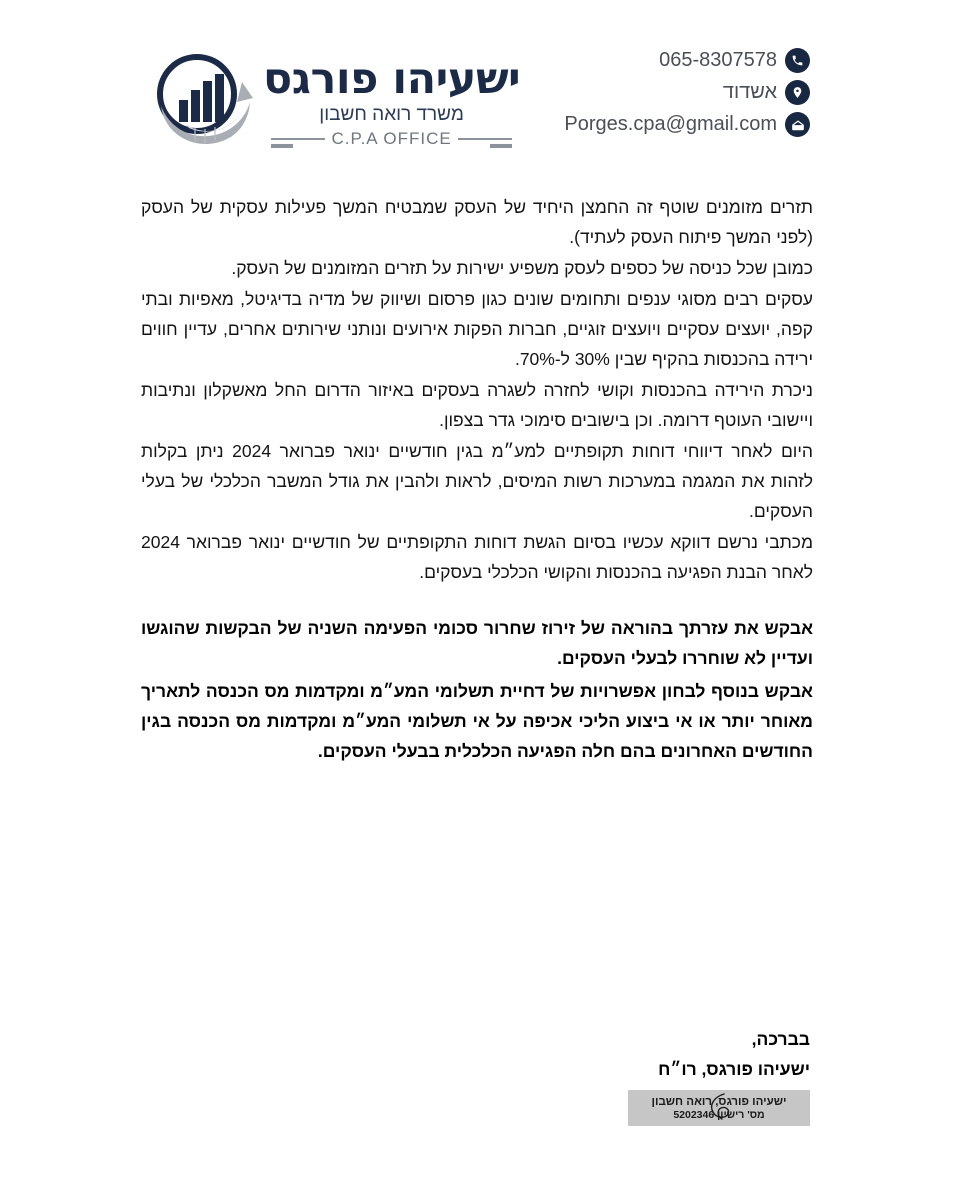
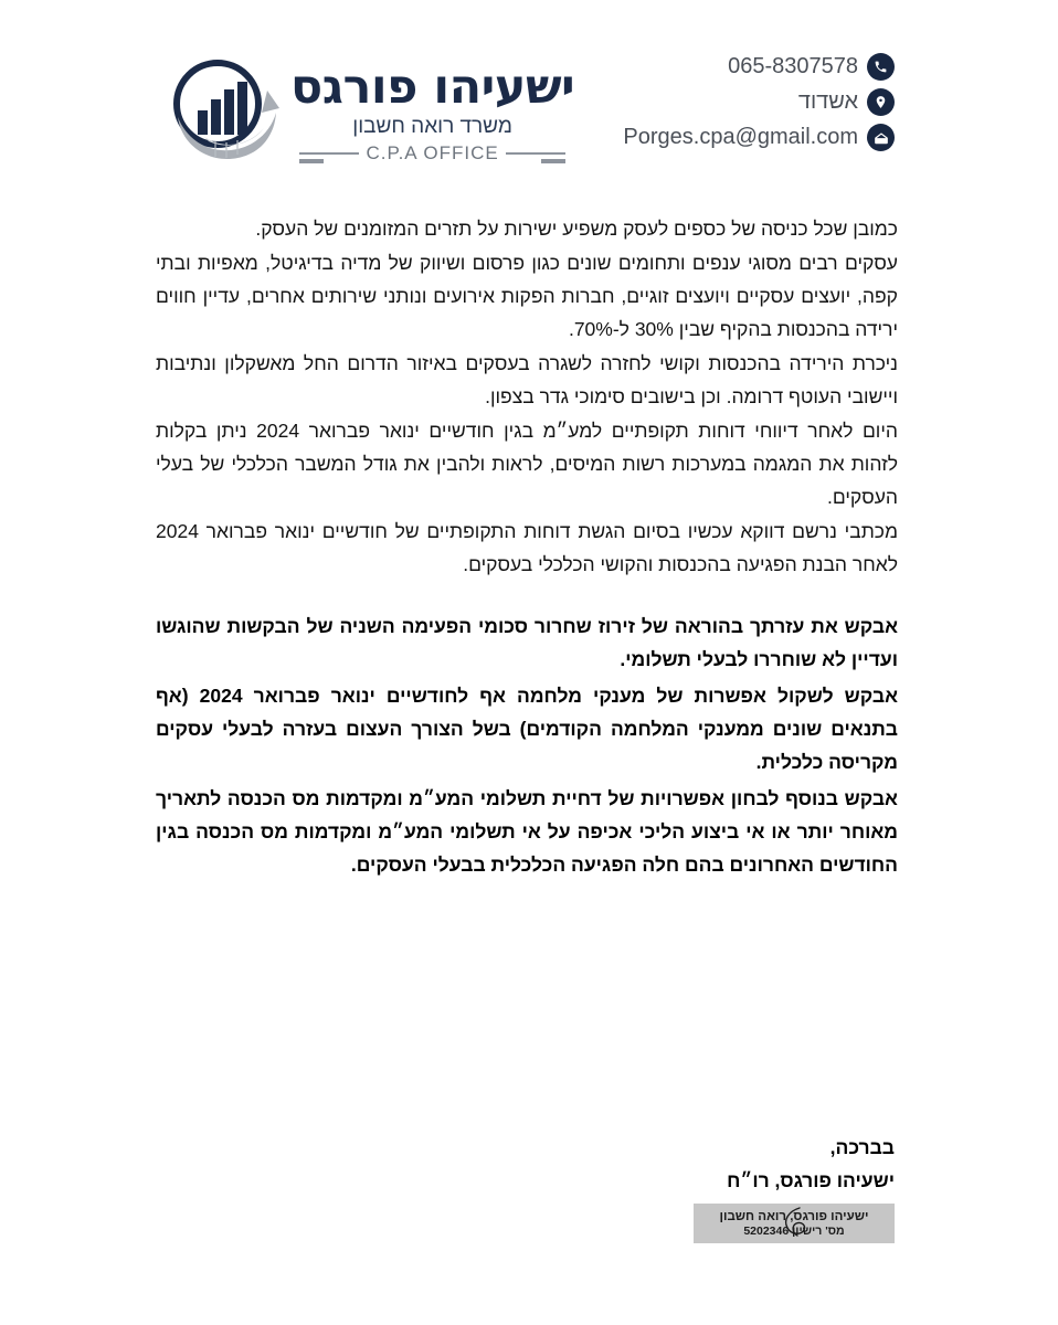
  ישעיהו פורגס
  משרד רואה חשבון
  C.P.A OFFICE
  065-8307578
  אשדוד
  Porges.cpa@gmail.com
- תזרים מזומנים שוטף זה החמצן היחיד של העסק שמבטיח המשך פעילות עסקית של העסק (לפני המשך פיתוח העסק לעתיד).
  כמובן שכל כניסה של כספים לעסק משפיע ישירות על תזרים המזומנים של העסק.
  עסקים רבים מסוגי ענפים ותחומים שונים כגון פרסום ושיווק של מדיה בדיגיטל, מאפיות ובתי קפה, יועצים עסקיים ויועצים זוגיים, חברות הפקות אירועים ונותני שירותים אחרים, עדיין חווים ירידה בהכנסות בהקיף שבין 30% ל-70%.
  ניכרת הירידה בהכנסות וקושי לחזרה לשגרה בעסקים באיזור הדרום החל מאשקלון ונתיבות ויישובי העוטף דרומה. וכן בישובים סימוכי גדר בצפון.
  היום לאחר דיווחי דוחות תקופתיים למע״מ בגין חודשיים ינואר פברואר 2024 ניתן בקלות לזהות את המגמה במערכות רשות המיסים, לראות ולהבין את גודל המשבר הכלכלי של בעלי העסקים.
  מכתבי נרשם דווקא עכשיו בסיום הגשת דוחות התקופתיים של חודשיים ינואר פברואר 2024 לאחר הבנת הפגיעה בהכנסות והקושי הכלכלי בעסקים.
- אבקש את עזרתך בהוראה של זירוז שחרור סכומי הפעימה השניה של הבקשות שהוגשו ועדיין לא שוחררו לבעלי העסקים.
+ אבקש את עזרתך בהוראה של זירוז שחרור סכומי הפעימה השניה של הבקשות שהוגשו ועדיין לא שוחררו לבעלי תשלומי.
+ אבקש לשקול אפשרות של מענקי מלחמה אף לחודשיים ינואר פברואר 2024 (אף בתנאים שונים ממענקי המלחמה הקודמים) בשל הצורך העצום בעזרה לבעלי עסקים מקריסה כלכלית.
  אבקש בנוסף לבחון אפשרויות של דחיית תשלומי המע״מ ומקדמות מס הכנסה לתאריך מאוחר יותר או אי ביצוע הליכי אכיפה על אי תשלומי המע״מ ומקדמות מס הכנסה בגין החודשים האחרונים בהם חלה הפגיעה הכלכלית בבעלי העסקים.
  בברכה,
  ישעיהו פורגס, רו״ח
  ישעיהו פורגס, רואה חשבון
  מס' רישיו 5202346
